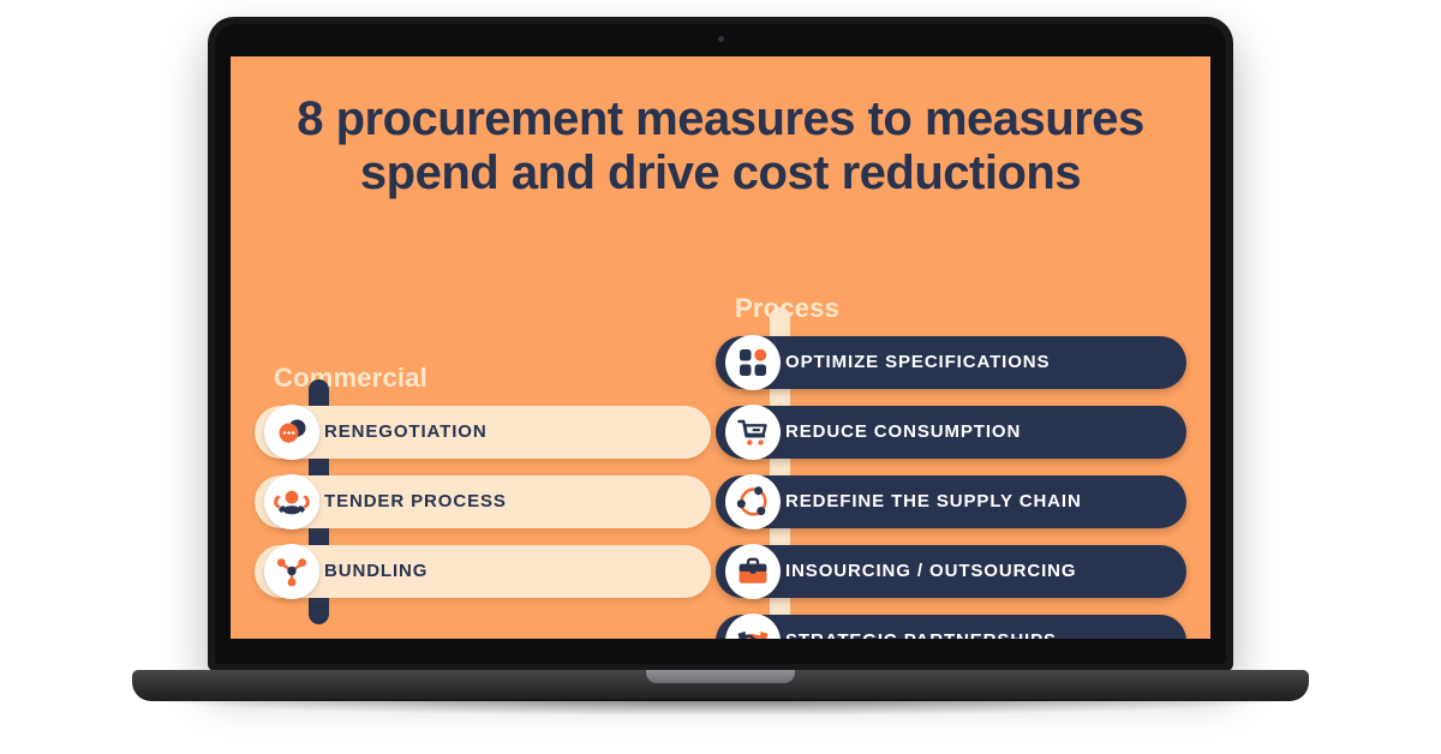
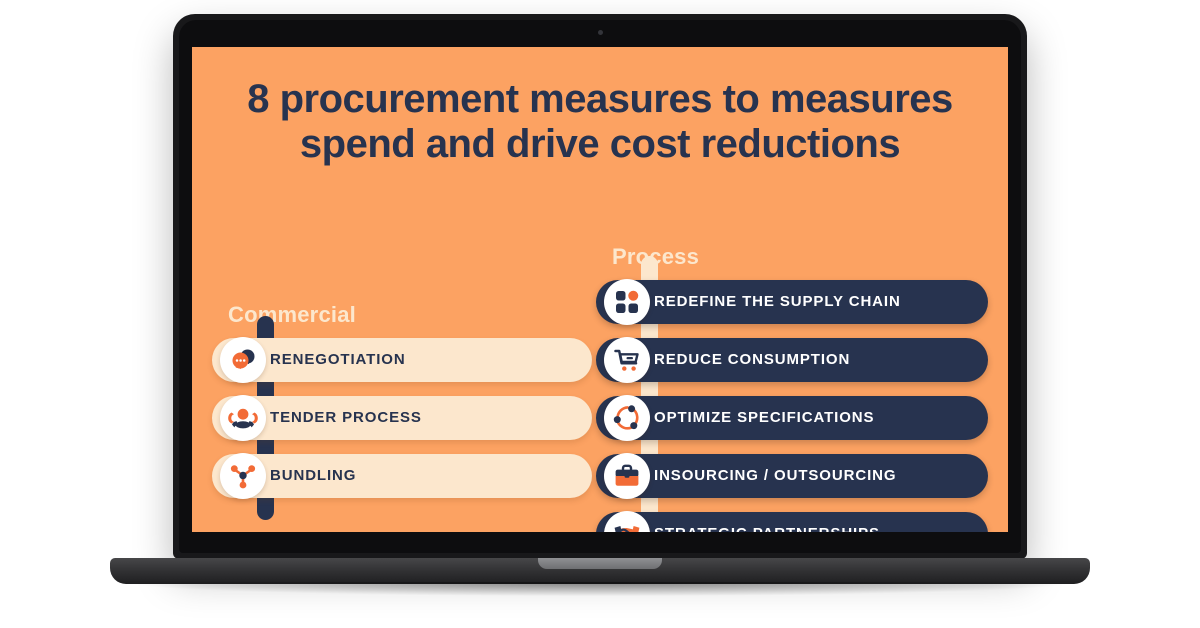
  8 procurement measures to measures spend and drive cost reductions
  Commercial
  RENEGOTIATION
  TENDER PROCESS
  BUNDLING
  Process
- OPTIMIZE SPECIFICATIONS
+ REDEFINE THE SUPPLY CHAIN
  REDUCE CONSUMPTION
- REDEFINE THE SUPPLY CHAIN
+ OPTIMIZE SPECIFICATIONS
  INSOURCING / OUTSOURCING
